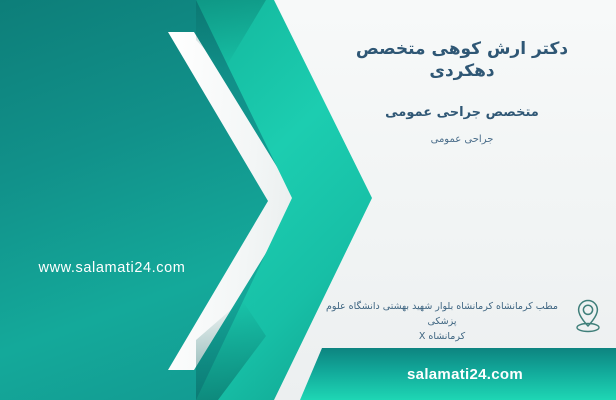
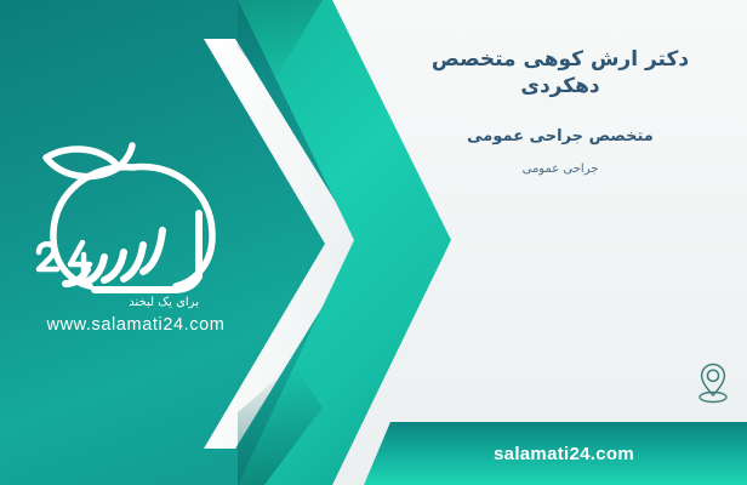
+ برای یک لبخند
  www.salamati24.com
  دکتر ارش کوهی متخصص دهکردی
  متخصص جراحی عمومی
  جراحی عمومی
- مطب کرمانشاه کرمانشاه بلوار شهید بهشتی دانشگاه علوم پزشکی
- کرمانشاه X
  salamati24.com
